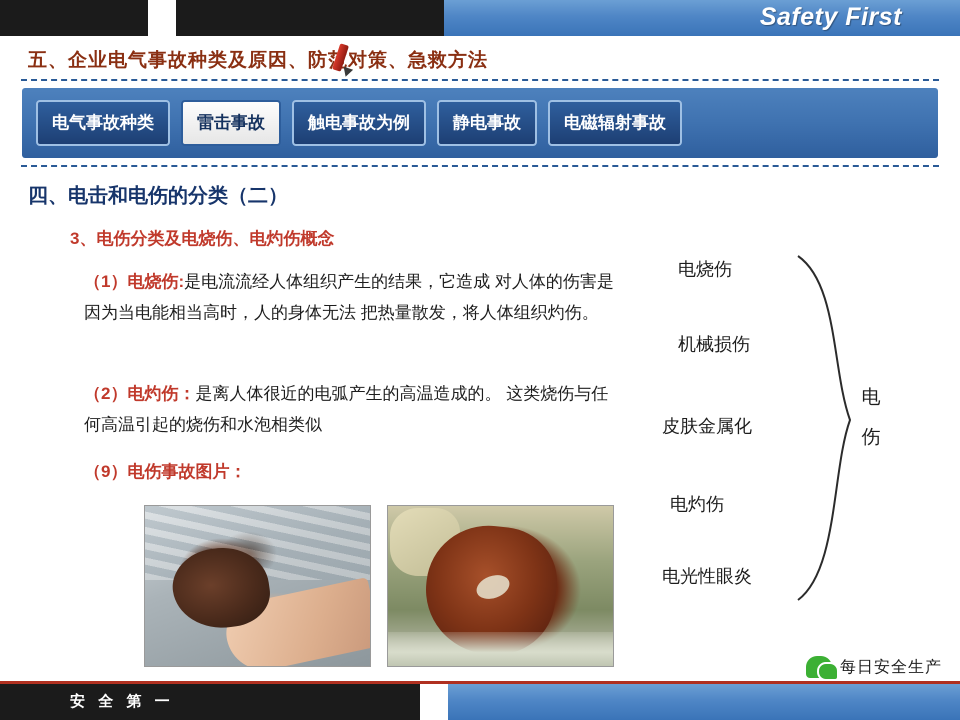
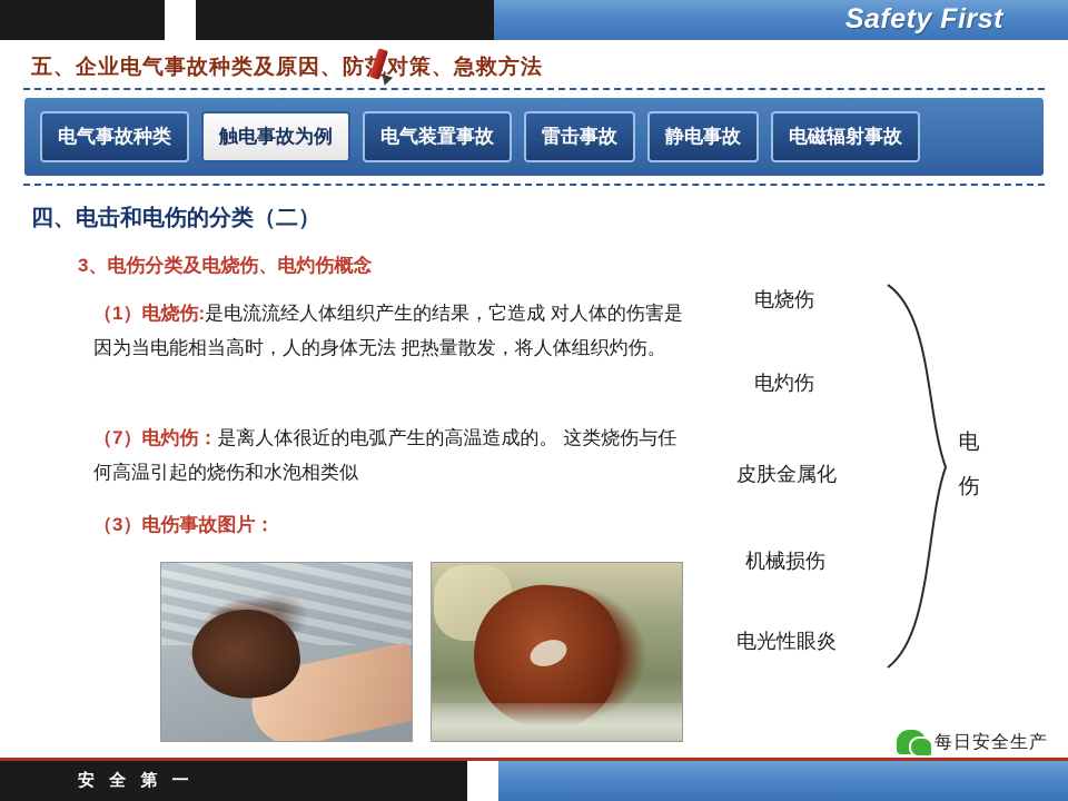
  Safety First
  五、企业电气事故种类及原因、防对策、急救方法
  电气事故种类
- 雷击事故
+ 触电事故为例
+ 电气装置事故
- 触电事故为例
+ 雷击事故
  静电事故
  电磁辐射事故
  四、电击和电伤的分类（二）
  3、电伤分类及电烧伤、电灼伤概念
  （1）电烧伤:是电流流经人体组织产生的结果，它造成 对人体的伤害是因为当电能相当高时，人的身体无法 把热量散发，将人体组织灼伤。
- （2）电灼伤：是离人体很近的电弧产生的高温造成的。 这类烧伤与任何高温引起的烧伤和水泡相类似
+ （7）电灼伤：是离人体很近的电弧产生的高温造成的。 这类烧伤与任何高温引起的烧伤和水泡相类似
- （9）电伤事故图片：
+ （3）电伤事故图片：
  电烧伤
- 机械损伤
+ 电灼伤
  皮肤金属化
- 电灼伤
+ 机械损伤
  电光性眼炎
  电
  伤
  每日安全生产
  安 全 第 一
